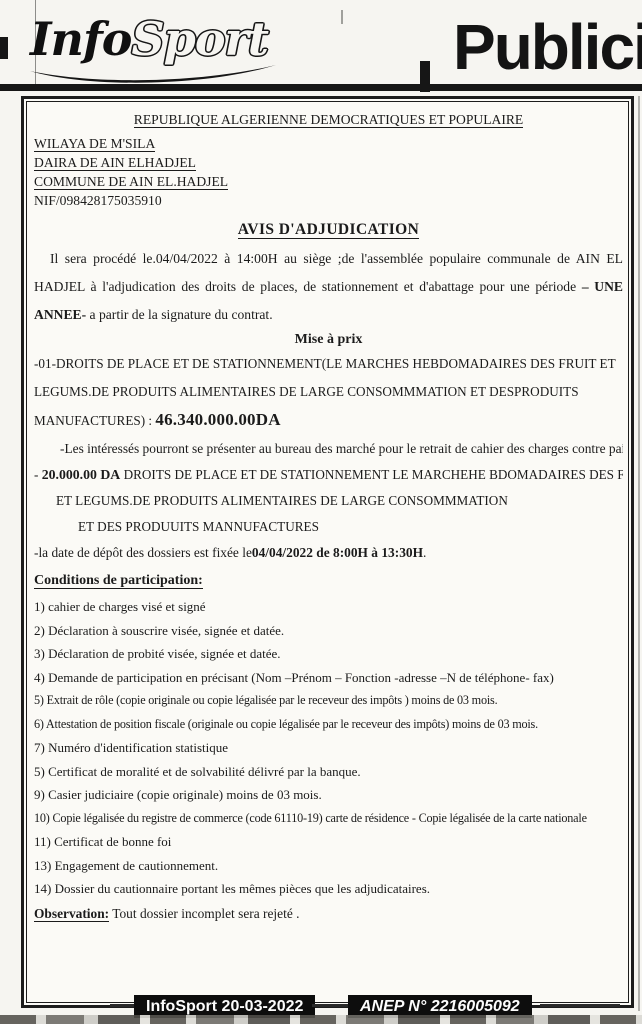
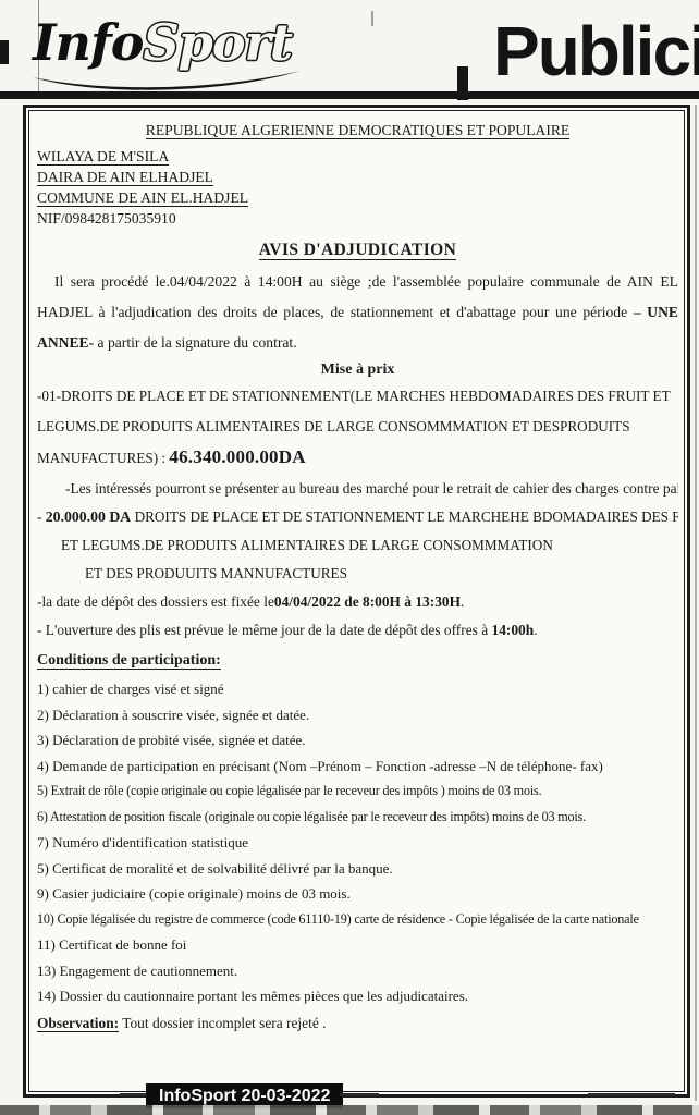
  InfoSport
  Publici
  REPUBLIQUE ALGERIENNE DEMOCRATIQUES ET POPULAIRE
  WILAYA DE M'SILA
  DAIRA DE AIN ELHADJEL
  COMMUNE DE AIN EL.HADJEL
  NIF/098428175035910
  AVIS D'ADJUDICATION
  Il sera procédé le.04/04/2022 à 14:00H au siège ;de l'assemblée populaire communale de AIN EL HADJEL à l'adjudication des droits de places, de stationnement et d'abattage pour une période – UNE ANNEE- a partir de la signature du contrat.
  Mise à prix
  -01-DROITS DE PLACE ET DE STATIONNEMENT(LE MARCHES HEBDOMADAIRES DES FRUIT ET LEGUMS.DE PRODUITS ALIMENTAIRES DE LARGE CONSOMMMATION ET DESPRODUITS MANUFACTURES) : 46.340.000.00DA
  -Les intéressés pourront se présenter au bureau des marché pour le retrait de cahier des charges contre pa
  - 20.000.00 DA DROITS DE PLACE ET DE STATIONNEMENT LE MARCHEHE BDOMADAIRES DES F
  ET LEGUMS.DE PRODUITS ALIMENTAIRES DE LARGE CONSOMMMATION
  ET DES PRODUUITS MANNUFACTURES
  -la date de dépôt des dossiers est fixée le04/04/2022 de 8:00H à 13:30H.
+ - L'ouverture des plis est prévue le même jour de la date de dépôt des offres à 14:00h.
  Conditions de participation:
  1) cahier de charges visé et signé
  2) Déclaration à souscrire visée, signée et datée.
  3) Déclaration de probité visée, signée et datée.
  4) Demande de participation en précisant (Nom –Prénom – Fonction -adresse –N de téléphone- fax)
  5) Extrait de rôle (copie originale ou copie légalisée par le receveur des impôts ) moins de 03 mois.
  6) Attestation de position fiscale (originale ou copie légalisée par le receveur des impôts) moins de 03 mois.
  7) Numéro d'identification statistique
  5) Certificat de moralité et de solvabilité délivré par la banque.
  9) Casier judiciaire (copie originale) moins de 03 mois.
  10) Copie légalisée du registre de commerce (code 61110-19) carte de résidence - Copie légalisée de la carte nationale
  11) Certificat de bonne foi
  13) Engagement de cautionnement.
  14) Dossier du cautionnaire portant les mêmes pièces que les adjudicataires.
  Observation: Tout dossier incomplet sera rejeté .
  InfoSport 20-03-2022
- ANEP N° 2216005092
